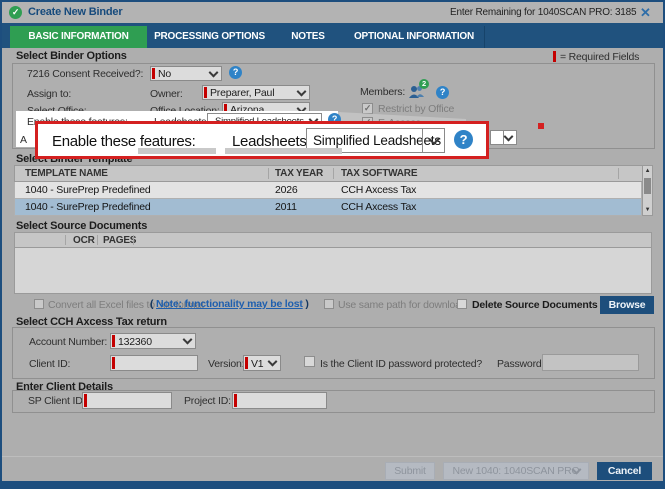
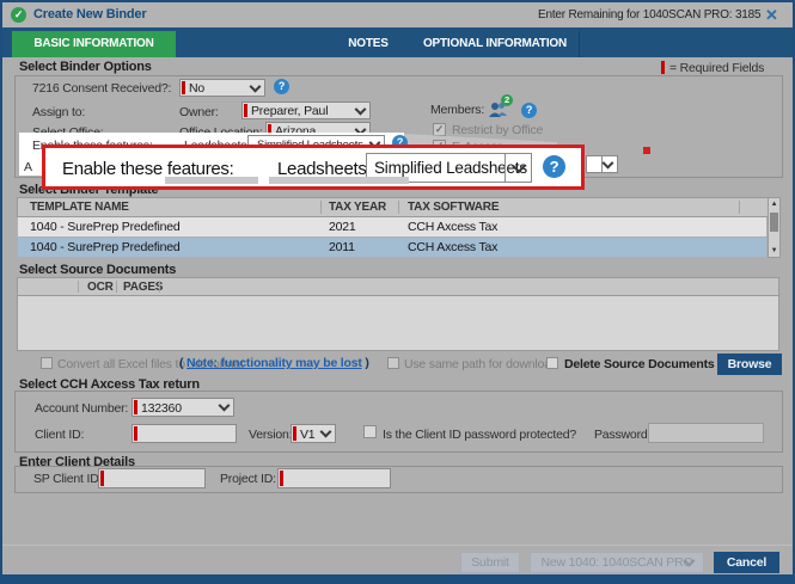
  ✓
  Create New Binder
  Enter Remaining for 1040SCAN PRO: 3185
  ✕
  BASIC INFORMATION
- PROCESSING OPTIONS
  NOTES
  OPTIONAL INFORMATION
  Select Binder Options
  = Required Fields
  7216 Consent Received?:
  No
  ?
  Assign to:
  Owner:
  Preparer, Paul
  Members:
  2
  ?
  Arizona
  ✓
  Restrict by Office
  ?
  A
  Enable these features:
  Leadsheets
  Simplified Leadsheets
  ?
  Select Binder Template
  TEMPLATE NAME
  TAX YEAR
  TAX SOFTWARE
  1040 - SurePrep Predefined
- 2026
+ 2021
  CCH Axcess Tax
  1040 - SurePrep Predefined
  2011
  CCH Axcess Tax
  Select Source Documents
  OCR
  PAGE
  Convert all Excel files to .xls format
  ( Note: functionality may be lost )
  Use same path for downlo
  Delete Source Documents
  Browse
  Select CCH Axcess Tax return
  Account Number:
  132360
  Client ID:
  Version
  V1
  Is the Client ID password protected?
  Password
  Enter Client Details
  SP Client ID
  Project ID:
  Submit
  New 1040: 1040SCAN PRO
  Cancel
